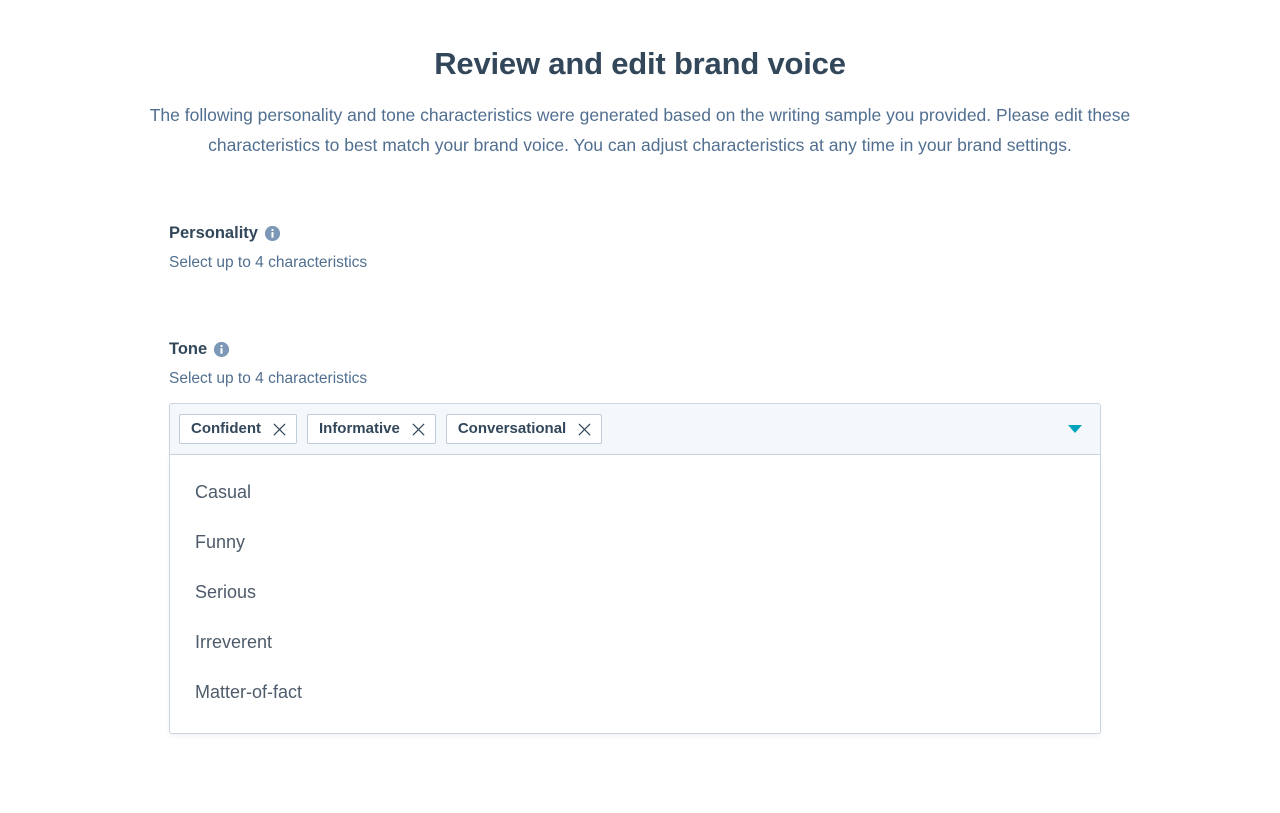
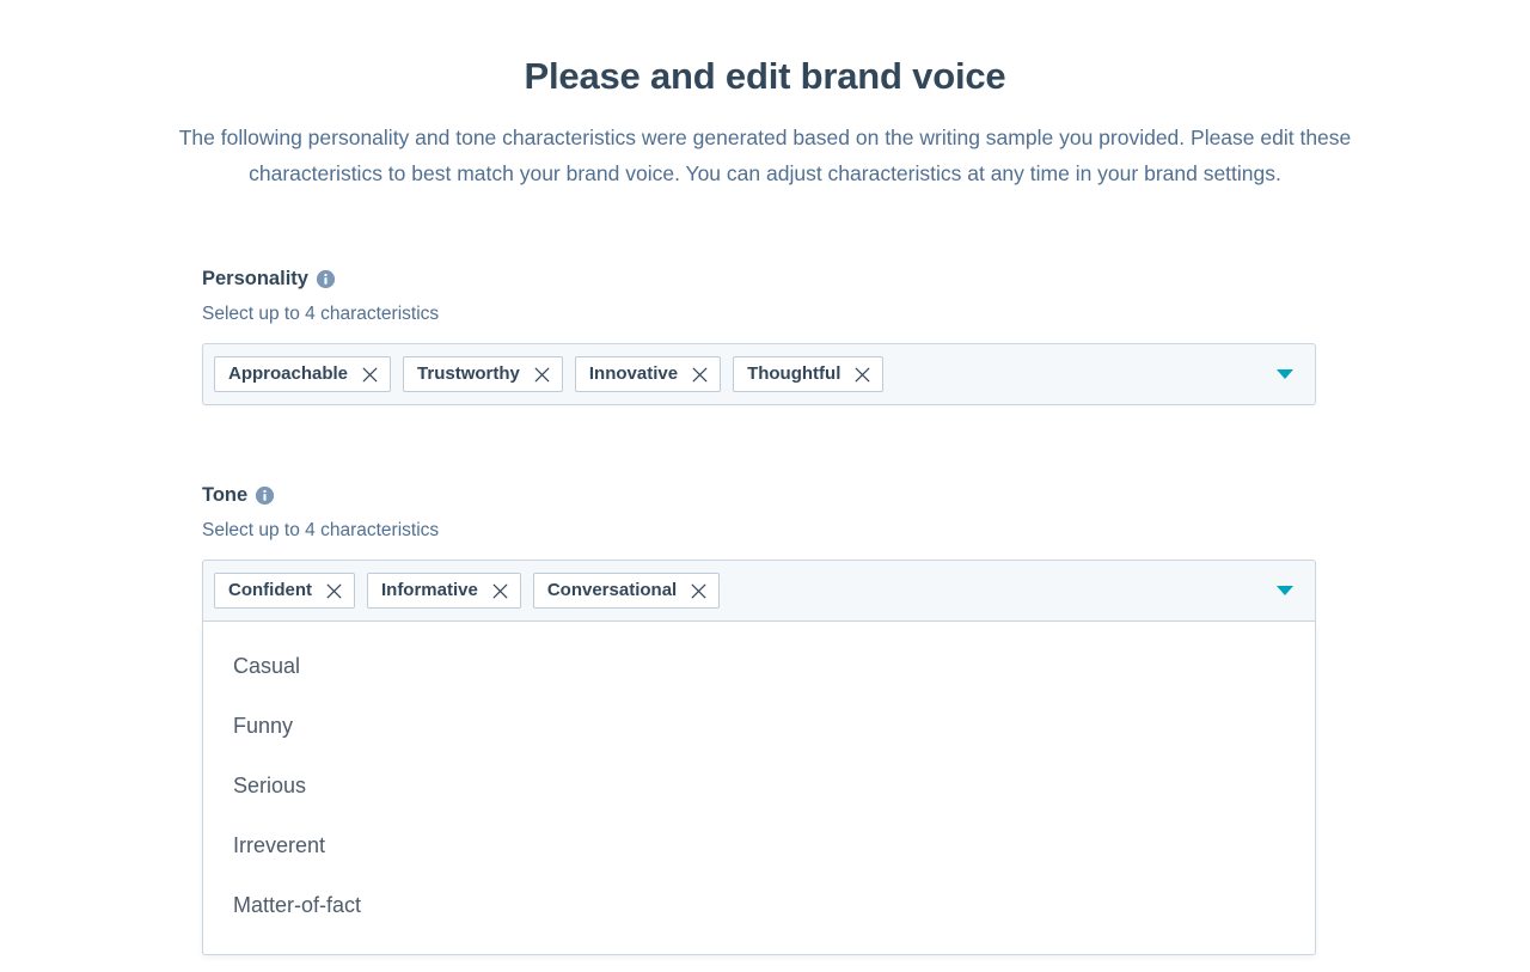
- Review and edit brand voice
+ Please and edit brand voice
  The following personality and tone characteristics were generated based on the writing sample you provided. Please edit these characteristics to best match your brand voice. You can adjust characteristics at any time in your brand settings.
  Personality
  Select up to 4 characteristics
+ Approachable
+ Trustworthy
+ Innovative
+ Thoughtful
  Tone
  Select up to 4 characteristics
  Confident
  Informative
  Conversational
  Casual
  Funny
  Serious
  Irreverent
  Matter-of-fact
